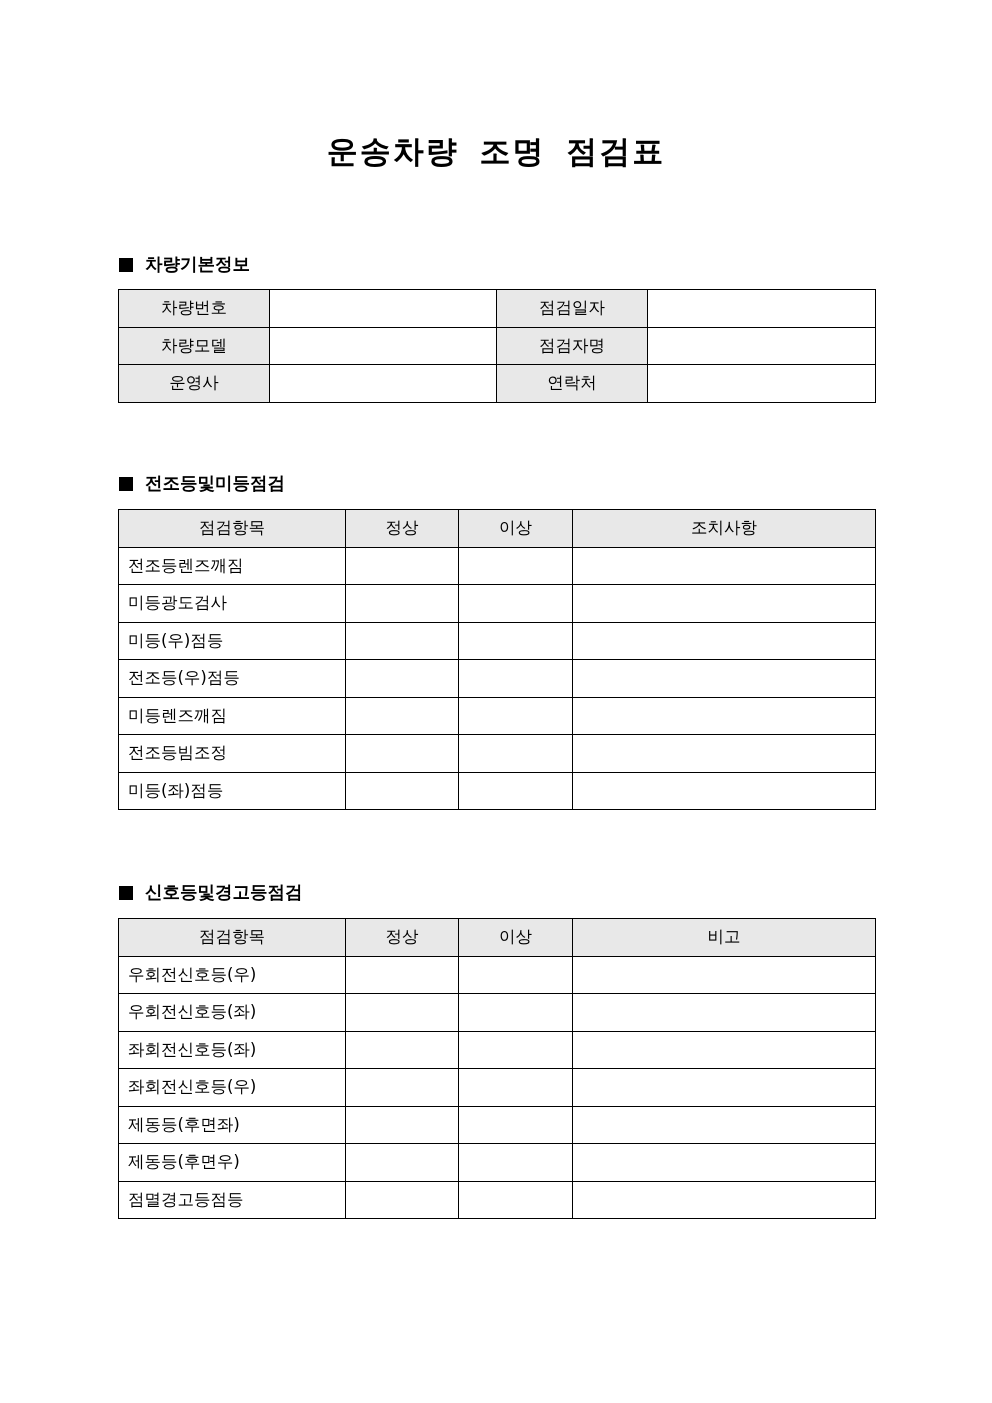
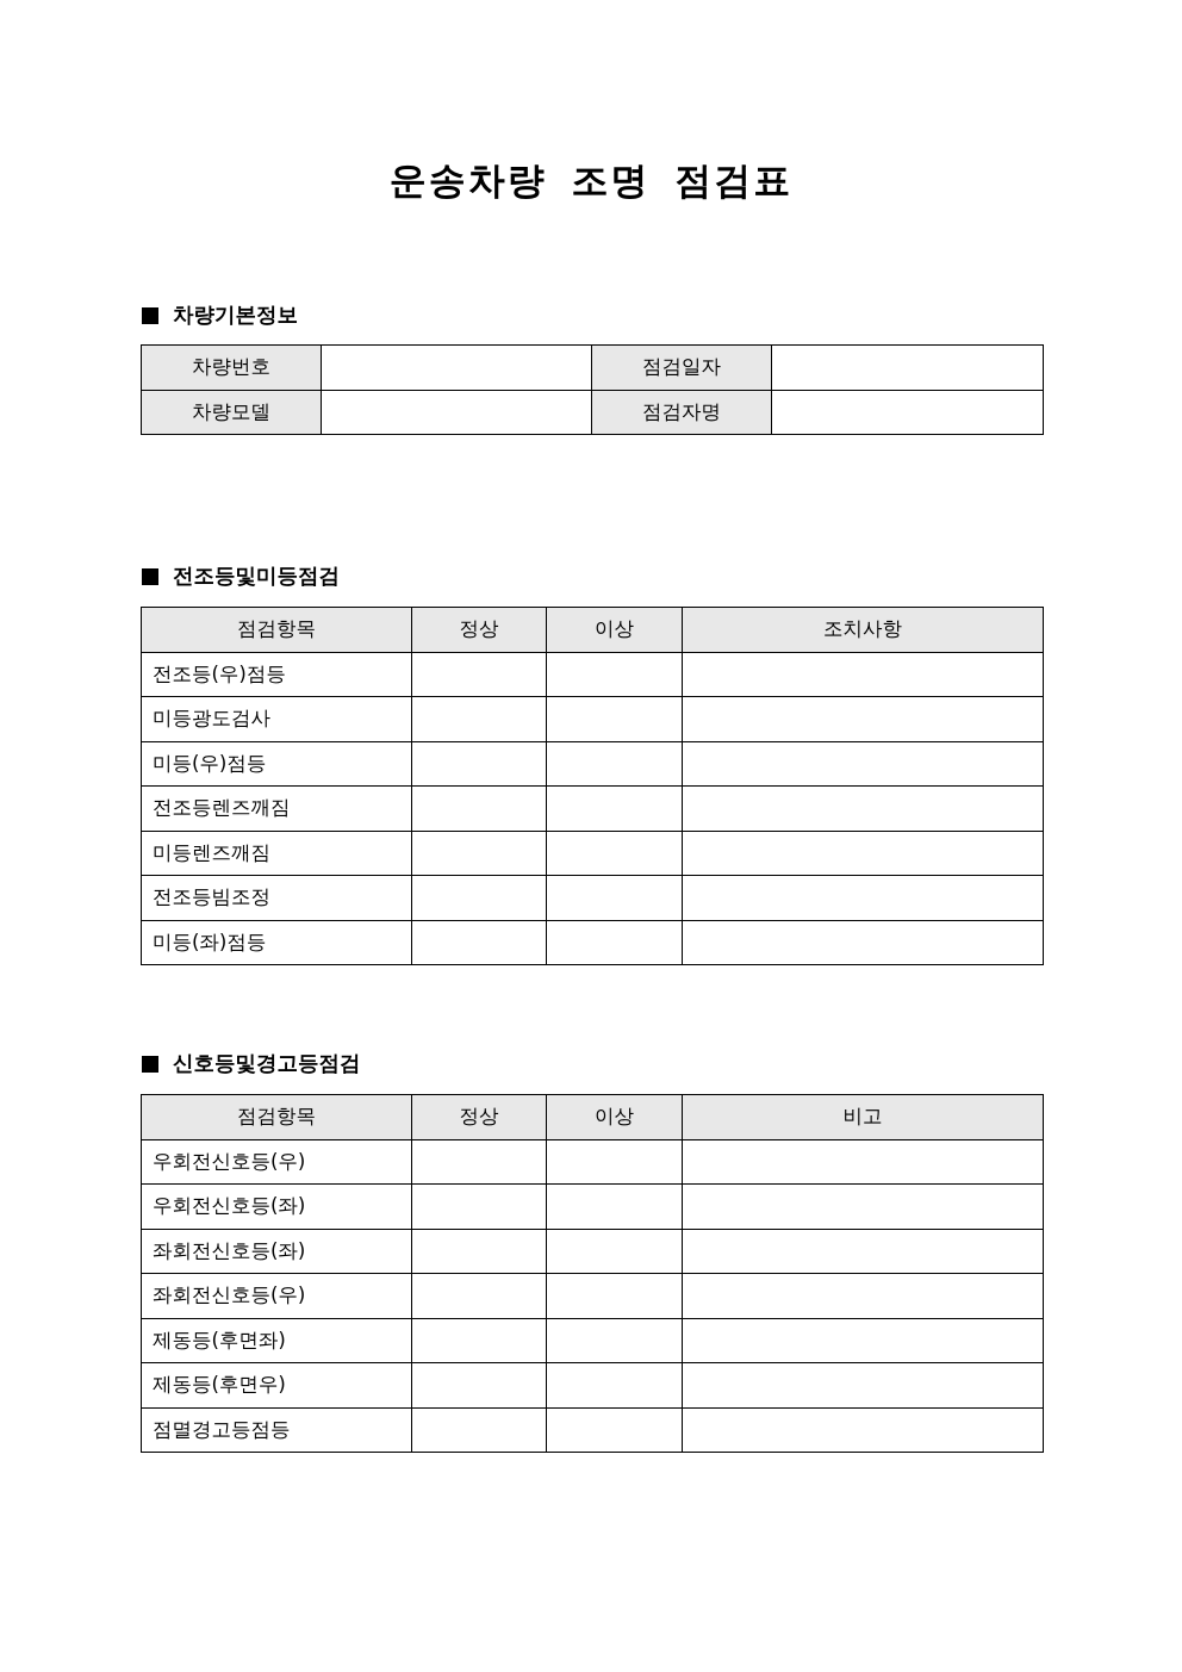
  운송차량 조명 점검표
  차량기본정보
  차량번호		점검일자
  차량모델		점검자명
- 운영사		연락처
  전조등및미등점검
  점검항목	정상	이상	조치사항
- 전조등렌즈깨짐
+ 전조등(우)점등
  미등광도검사
  미등(우)점등
- 전조등(우)점등
+ 전조등렌즈깨짐
  미등렌즈깨짐
  전조등빔조정
  미등(좌)점등
  신호등및경고등점검
  점검항목	정상	이상	비고
  우회전신호등(우)
  우회전신호등(좌)
  좌회전신호등(좌)
  좌회전신호등(우)
  제동등(후면좌)
  제동등(후면우)
  점멸경고등점등
